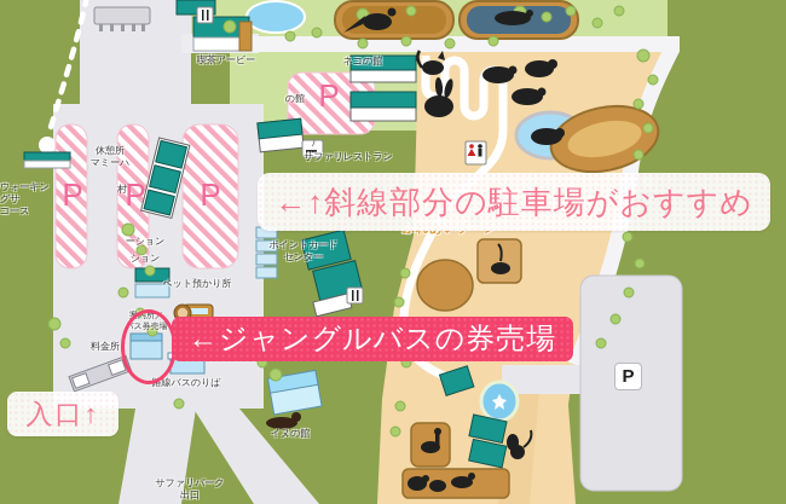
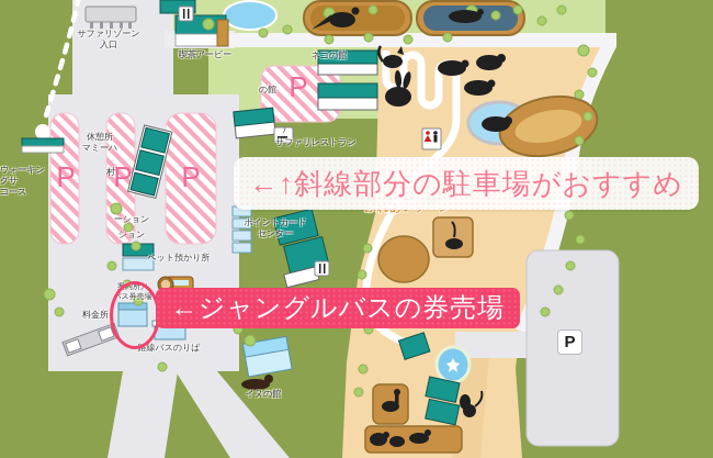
+ サファリゾーン
+ 入口
  喫茶アービー
  休憩所
  マミーハ
  村
  ウォーキングサ
  コース
  ーション
  ション
  ペット預かり所
  ポイントカード
  センター
  サファリレストラン
  ネコの館
  の館
  料金所
  路線バスのりば
  イヌの館
- サファリパーク
- 出口
  P
  P
  P
  P
  P
  ←↑斜線部分の駐車場がおすすめ
  ←ジャングルバスの券売場
- 入口↑
